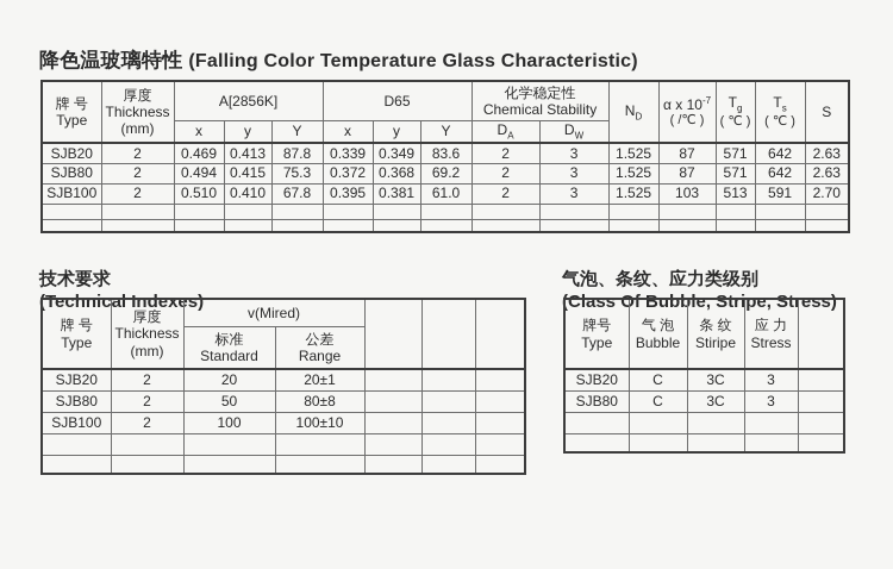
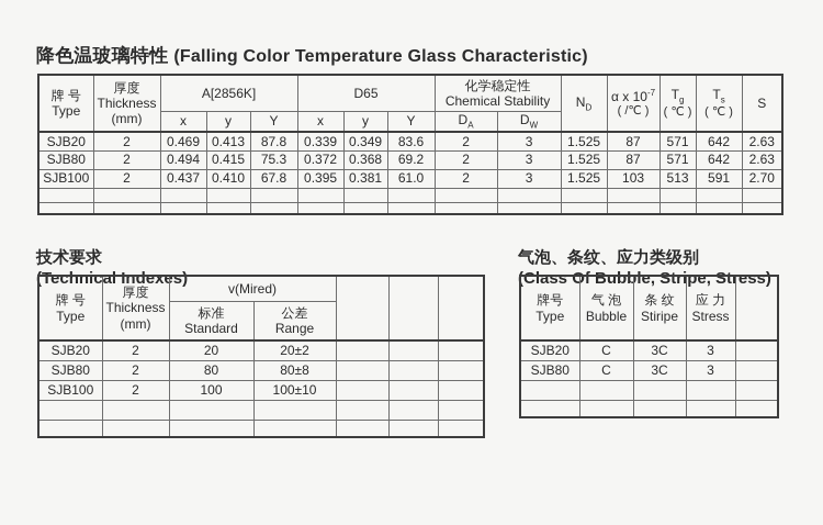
  降色温玻璃特性 (Falling Color Temperature Glass Characteristic)
  牌 号 Type	厚度 Thickness (mm)	A[2856K]	D65	化学稳定性 Chemical Stability	ND	α x 10-7 ( /℃ )	Tg ( ℃ )	Ts ( ℃ )	S
  x	y	Y	x	y	Y	DA	DW
  SJB20	2	0.469	0.413	87.8	0.339	0.349	83.6	2	3	1.525	87	571	642	2.63
  SJB80	2	0.494	0.415	75.3	0.372	0.368	69.2	2	3	1.525	87	571	642	2.63
- SJB100	2	0.510	0.410	67.8	0.395	0.381	61.0	2	3	1.525	103	513	591	2.70
+ SJB100	2	0.437	0.410	67.8	0.395	0.381	61.0	2	3	1.525	103	513	591	2.70
  技术要求
  (Technical Indexes)
  气泡、条纹、应力类级别
  (Class Of Bubble, Stripe, Stress)
  牌 号 Type	厚度 Thickness (mm)	v(Mired)
  标准 Standard	公差 Range
- SJB20	2	20	20±1
+ SJB20	2	20	20±2
- SJB80	2	50	80±8
+ SJB80	2	80	80±8
  SJB100	2	100	100±10
  牌号 Type	气 泡 Bubble	条 纹 Stiripe	应 力 Stress
  SJB20	C	3C	3
  SJB80	C	3C	3
